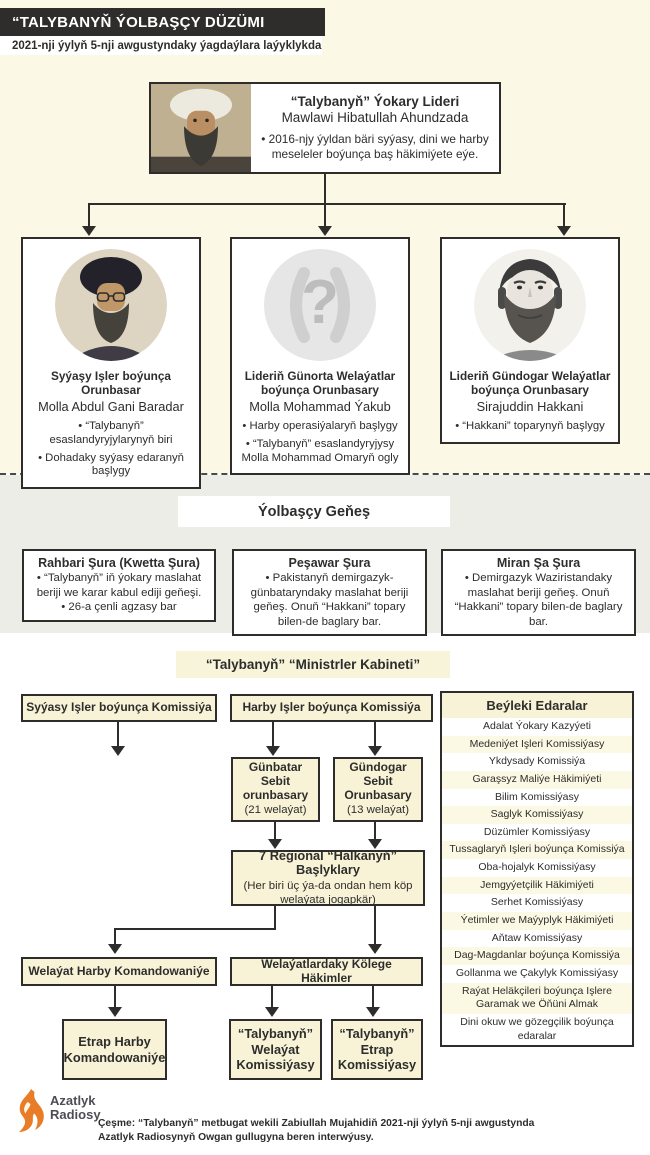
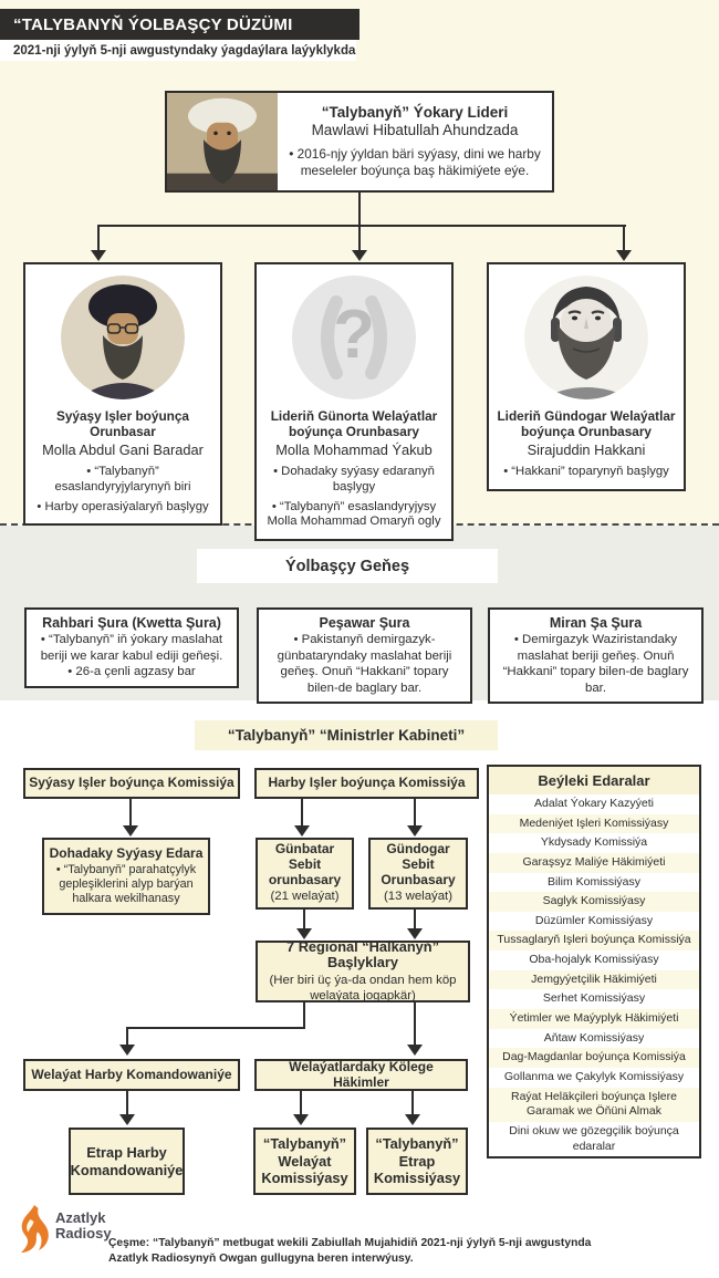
  “TALYBANYŇ ÝOLBAŞÇY DÜZÜMI
  2021-nji ýylyň 5-nji awgustyndaky ýagdaýlara laýyklykda
  “Talybanyň” Ýokary Lideri
  Mawlawi Hibatullah Ahundzada
  • 2016-njy ýyldan bäri syýasy, dini we harby meseleler boýunça baş häkimiýete eýe.
  Syýaşy Işler boýunça Orunbasar
  Molla Abdul Gani Baradar
  • “Talybanyň” esaslandyryjylarynyň biri
- • Dohadaky syýasy edaranyň başlygy
+ • Harby operasiýalaryň başlygy
  ?
  Lideriň Günorta Welaýatlar boýunça Orunbasary
  Molla Mohammad Ýakub
- • Harby operasiýalaryň başlygy
+ • Dohadaky syýasy edaranyň başlygy
  • “Talybanyň” esaslandyryjysy Molla Mohammad Omaryň ogly
  Lideriň Gündogar Welaýatlar boýunça Orunbasary
  Sirajuddin Hakkani
  • “Hakkani” toparynyň başlygy
  Ýolbaşçy Geňeş
  Rahbari Şura (Kwetta Şura)
  • “Talybanyň” iň ýokary maslahat beriji we karar kabul ediji geňeşi.
  • 26-a çenli agzasy bar
  Peşawar Şura
  • Pakistanyň demirgazyk-günbataryndaky maslahat beriji geňeş. Onuň “Hakkani” topary bilen-de baglary bar.
  Miran Şa Şura
  • Demirgazyk Waziristandaky maslahat beriji geňeş. Onuň “Hakkani” topary bilen-de baglary bar.
  “Talybanyň” “Ministrler Kabineti”
  Syýasy Işler boýunça Komissiýa
  Harby Işler boýunça Komissiýa
+ Dohadaky Syýasy Edara
+ • “Talybanyň” parahatçylyk gepleşiklerini alyp barýan halkara wekilhanasy
  Günbatar Sebit orunbasary
  (21 welaýat)
  Gündogar Sebit Orunbasary
  (13 welaýat)
  7 Regional “Halkanyň” Başlyklary
  (Her biri üç ýa-da ondan hem köp welaýata jogapkär)
  Welaýat Harby Komandowaniýe
  Welaýatlardaky Kölege Häkimler
  Etrap Harby Komandowaniýe
  “Talybanyň” Welaýat Komissiýasy
  “Talybanyň” Etrap Komissiýasy
  Beýleki Edaralar
  Adalat Ýokary Kazyýeti
  Medeniýet Işleri Komissiýasy
  Ykdysady Komissiýa
  Garaşsyz Maliýe Häkimiýeti
  Bilim Komissiýasy
  Saglyk Komissiýasy
  Düzümler Komissiýasy
  Tussaglaryň Işleri boýunça Komissiýa
  Oba-hojalyk Komissiýasy
  Jemgyýetçilik Häkimiýeti
  Serhet Komissiýasy
  Ýetimler we Maýyplyk Häkimiýeti
  Aňtaw Komissiýasy
  Dag-Magdanlar boýunça Komissiýa
  Gollanma we Çakylyk Komissiýasy
  Raýat Heläkçileri boýunça Işlere Garamak we Öňüni Almak
  Dini okuw we gözegçilik boýunça edaralar
  Azatlyk
  Radiosy
  Çeşme: “Talybanyň” metbugat wekili Zabiullah Mujahidiň 2021-nji ýylyň 5-nji awgustynda Azatlyk Radiosynyň Owgan gullugyna beren interwýusy.
